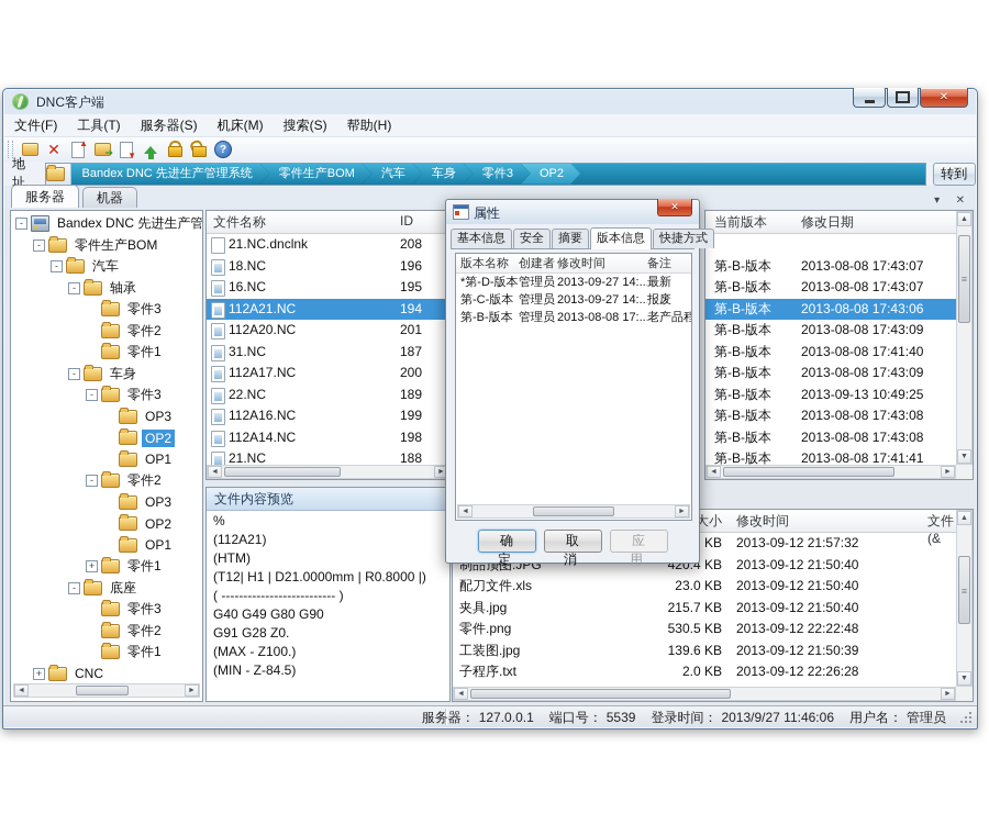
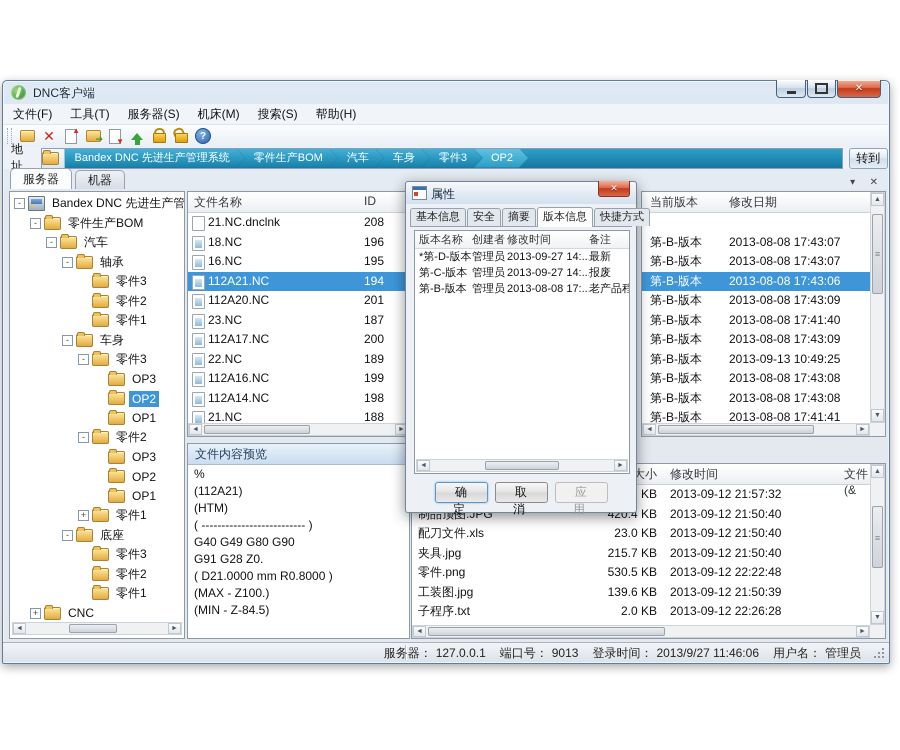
  DNC客户端
  ✕
  文件(F)
  工具(T)
  服务器(S)
  机床(M)
  搜索(S)
  帮助(H)
  地址
  Bandex DNC 先进生产管理系统
  零件生产BOM
  汽车
  车身
  零件3
  OP2
  转到
  服务器
  机器
  ▾ ✕
  -
  Bandex DNC 先进生产管
  -
  零件生产BOM
  -
  汽车
  -
  轴承
  零件3
  零件2
  零件1
  -
  车身
  -
  零件3
  OP3
  OP2
  OP1
  -
  零件2
  OP3
  OP2
  OP1
  +
  零件1
  -
  底座
  零件3
  零件2
  零件1
  +
  CNC
  文件名称
  ID
  21.NC.dnclnk
  208
  18.NC
  196
  16.NC
  195
  112A21.NC
  194
  112A20.NC
  201
- 31.NC
+ 23.NC
  187
  112A17.NC
  200
  22.NC
  189
  112A16.NC
  199
  112A14.NC
  198
  21.NC
  188
  当前版本
  修改日期
  第-B-版本
  2013-08-08 17:43:07
  第-B-版本
  2013-08-08 17:43:07
  第-B-版本
  2013-08-08 17:43:06
  第-B-版本
  2013-08-08 17:43:09
  第-B-版本
  2013-08-08 17:41:40
  第-B-版本
  2013-08-08 17:43:09
  第-B-版本
  2013-09-13 10:49:25
  第-B-版本
  2013-08-08 17:43:08
  第-B-版本
  2013-08-08 17:43:08
  第-B-版本
  2013-08-08 17:41:41
  文件内容预览
  %
  (112A21)
  (HTM)
- (T12| H1 | D21.0000mm | R0.8000 |)
  ( -------------------------- )
  G40 G49 G80 G90
  G91 G28 Z0.
+ ( D21.0000 mm R0.8000 )
  (MAX - Z100.)
  (MIN - Z-84.5)
  大小
  修改时间
  文件(&
  KB
  2013-09-12 21:57:32
  制品顶JPG
  420.4 KB
  2013-09-12 21:50:40
  配刀文件.xls
  23.0 KB
  2013-09-12 21:50:40
  夹具.jpg
  215.7 KB
  2013-09-12 21:50:40
  零件.png
  530.5 KB
  2013-09-12 22:22:48
  工装图.jpg
  139.6 KB
  2013-09-12 21:50:39
  子程序.txt
  2.0 KB
  2013-09-12 22:26:28
- 服务器： 127.0.0.1 端口号： 5539 登录时间： 2013/9/27 11:46:06 用户名： 管理员
+ 服务器： 127.0.0.1 端口号： 9013 登录时间： 2013/9/27 11:46:06 用户名： 管理员
  属性
  ✕
  基本信息
  安全
  摘要
  版本信息
  快捷方式
  版本名称
  创建者
  修改时间
  备注
  *第-D-版本
  管理员
  2013-09-27 14:..
  最新
  第-C-版本
  管理员
  2013-09-27 14:..
  报废
  第-B-版本
  管理员
  2013-08-08 17:..
  老产品程
  确 定
  取 消
  应 用
